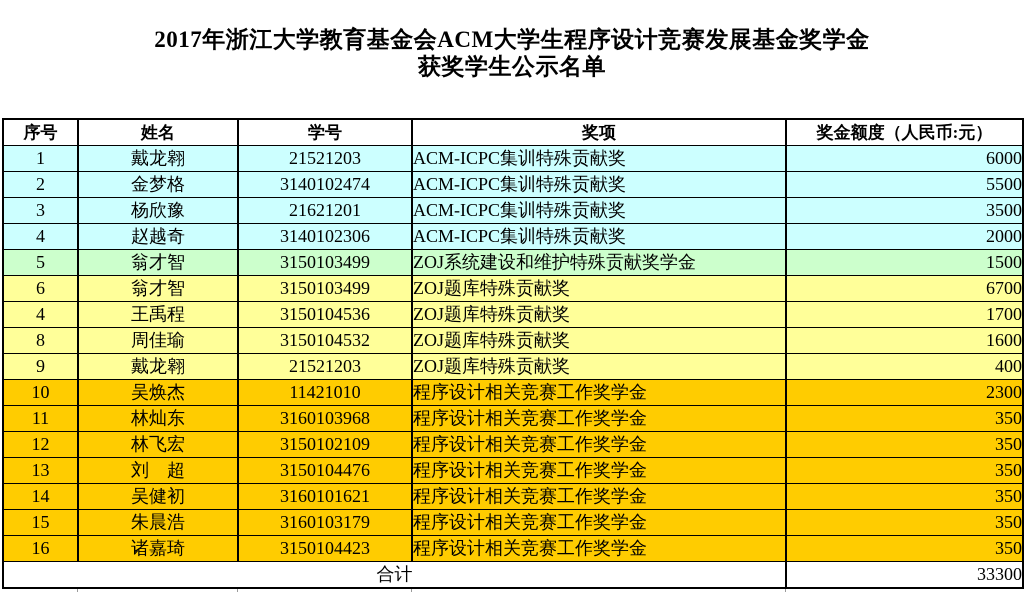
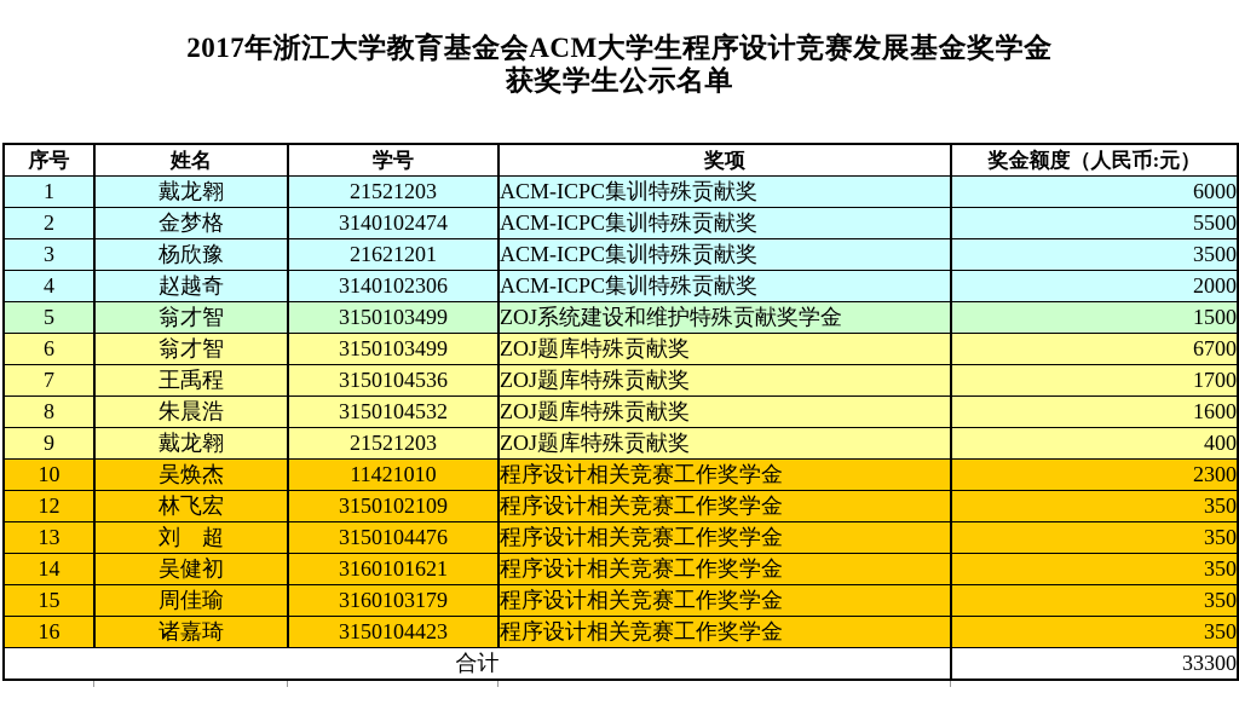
  2017年浙江大学教育基金会ACM大学生程序设计竞赛发展基金奖学金
  获奖学生公示名单
  序号	姓名	学号	奖项	奖金额度（人民币:元）
  1	戴龙翱	21521203	ACM-ICPC集训特殊贡献奖	6000
  2	金梦格	3140102474	ACM-ICPC集训特殊贡献奖	5500
  3	杨欣豫	21621201	ACM-ICPC集训特殊贡献奖	3500
  4	赵越奇	3140102306	ACM-ICPC集训特殊贡献奖	2000
  5	翁才智	3150103499	ZOJ系统建设和维护特殊贡献奖学金	1500
  6	翁才智	3150103499	ZOJ题库特殊贡献奖	6700
- 4	王禹程	3150104536	ZOJ题库特殊贡献奖	1700
+ 7	王禹程	3150104536	ZOJ题库特殊贡献奖	1700
- 8	周佳瑜	3150104532	ZOJ题库特殊贡献奖	1600
+ 8	朱晨浩	3150104532	ZOJ题库特殊贡献奖	1600
  9	戴龙翱	21521203	ZOJ题库特殊贡献奖	400
  10	吴焕杰	11421010	程序设计相关竞赛工作奖学金	2300
- 11	林灿东	3160103968	程序设计相关竞赛工作奖学金	350
  12	林飞宏	3150102109	程序设计相关竞赛工作奖学金	350
  13	刘 超	3150104476	程序设计相关竞赛工作奖学金	350
  14	吴健初	3160101621	程序设计相关竞赛工作奖学金	350
- 15	朱晨浩	3160103179	程序设计相关竞赛工作奖学金	350
+ 15	周佳瑜	3160103179	程序设计相关竞赛工作奖学金	350
  16	诸嘉琦	3150104423	程序设计相关竞赛工作奖学金	350
  合计	33300
